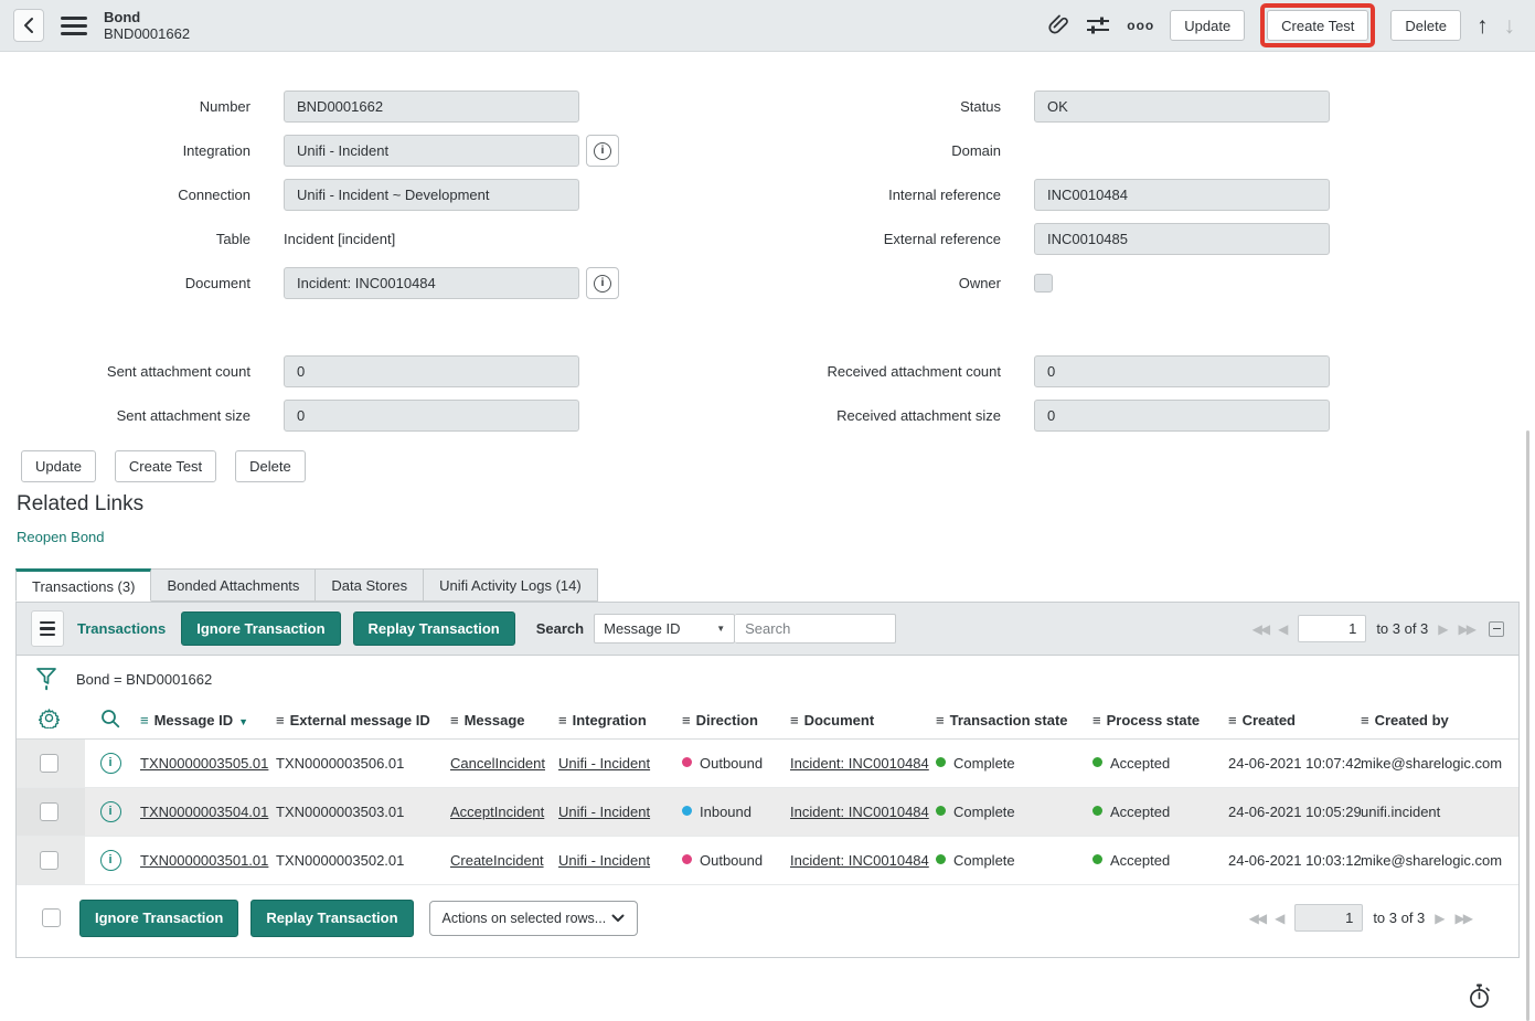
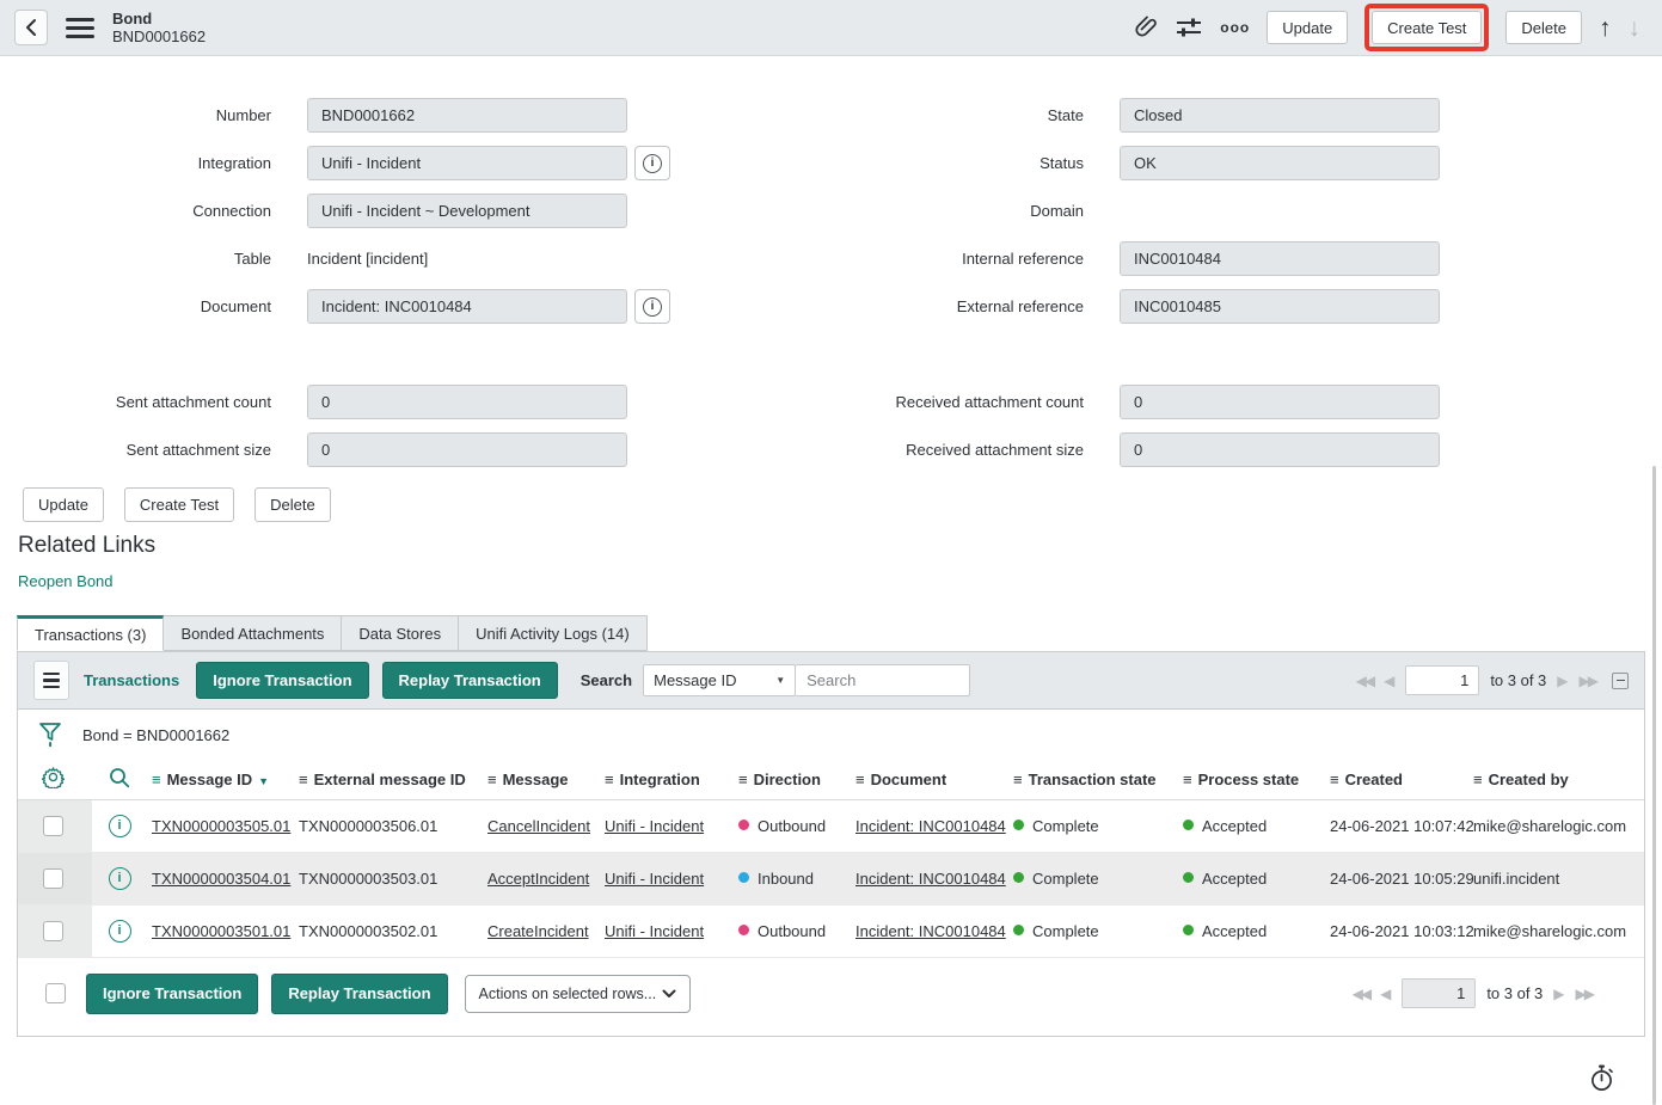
  Bond
  BND0001662
  ooo
  Update
  Create Test
  Delete
  ↑
  ↓
  Number
  BND0001662
  Integration
  Unifi - Incident
  i
  Connection
  Unifi - Incident ~ Development
  Table
  Incident [incident]
  Document
  Incident: INC0010484
  i
+ State
+ Closed
  Status
  OK
  Domain
  Internal reference
  INC0010484
  External reference
  INC0010485
- Owner
  Sent attachment count
  0
  Sent attachment size
  0
  Received attachment count
  0
  Received attachment size
  0
  Update
  Create Test
  Delete
  Related Links
  Reopen Bond
  Transactions (3)
  Bonded Attachments
  Data Stores
  Unifi Activity Logs (14)
  Transactions
  Ignore Transaction
  Replay Transaction
  Search
  Message ID
  ▼
  Search
  ◀◀
  ◀
  1
  to 3 of 3
  ▶
  ▶▶
  Bond = BND0001662
  		≡ Message ID ▼	≡ External message ID	≡ Message	≡ Integration	≡ Direction	≡ Document	≡ Transaction state	≡ Process state	≡ Created	≡ Created by
  	i	TXN0000003505.01	TXN0000003506.01	CancelIncident	Unifi - Incident	Outbound	Incident: INC0010484	Complete	Accepted	24-06-2021 10:07:42	mike@sharelogic.com
  	i	TXN0000003504.01	TXN0000003503.01	AcceptIncident	Unifi - Incident	Inbound	Incident: INC0010484	Complete	Accepted	24-06-2021 10:05:29	unifi.incident
  	i	TXN0000003501.01	TXN0000003502.01	CreateIncident	Unifi - Incident	Outbound	Incident: INC0010484	Complete	Accepted	24-06-2021 10:03:12	mike@sharelogic.com
  Ignore Transaction
  Replay Transaction
  Actions on selected rows...
  ◀◀
  ◀
  1
  to 3 of 3
  ▶
  ▶▶
